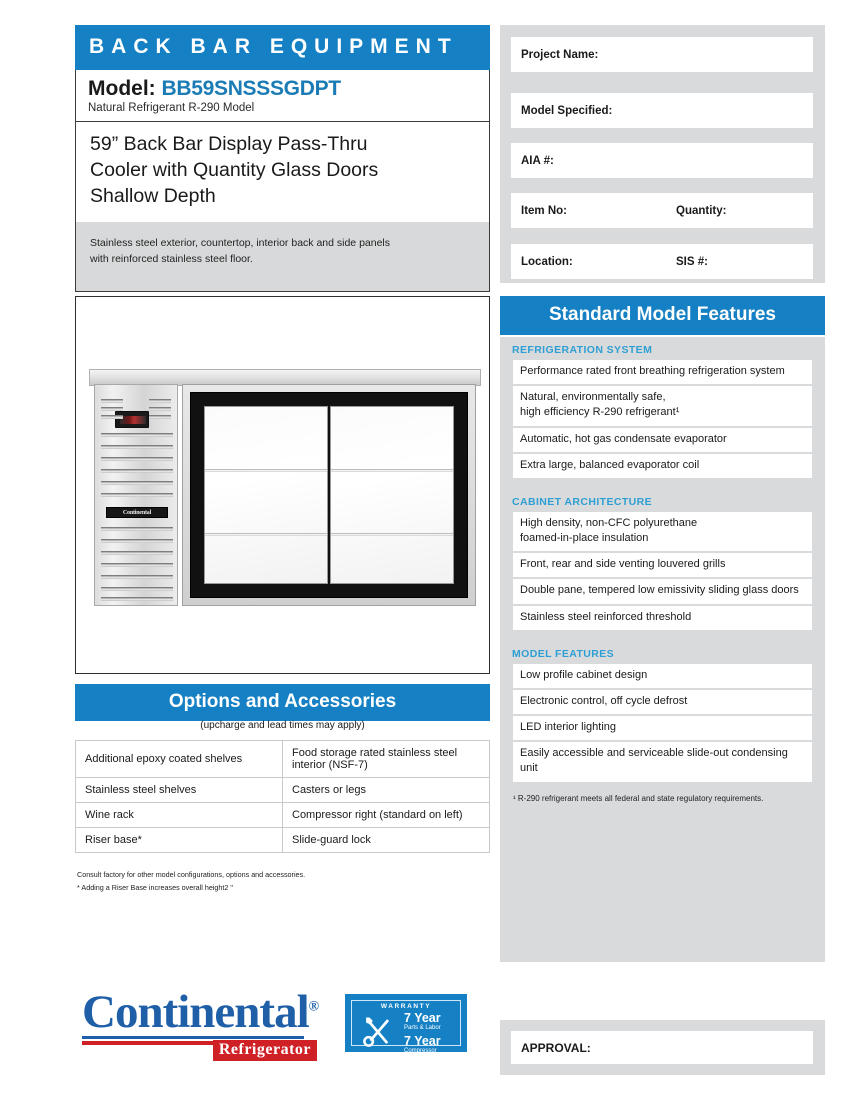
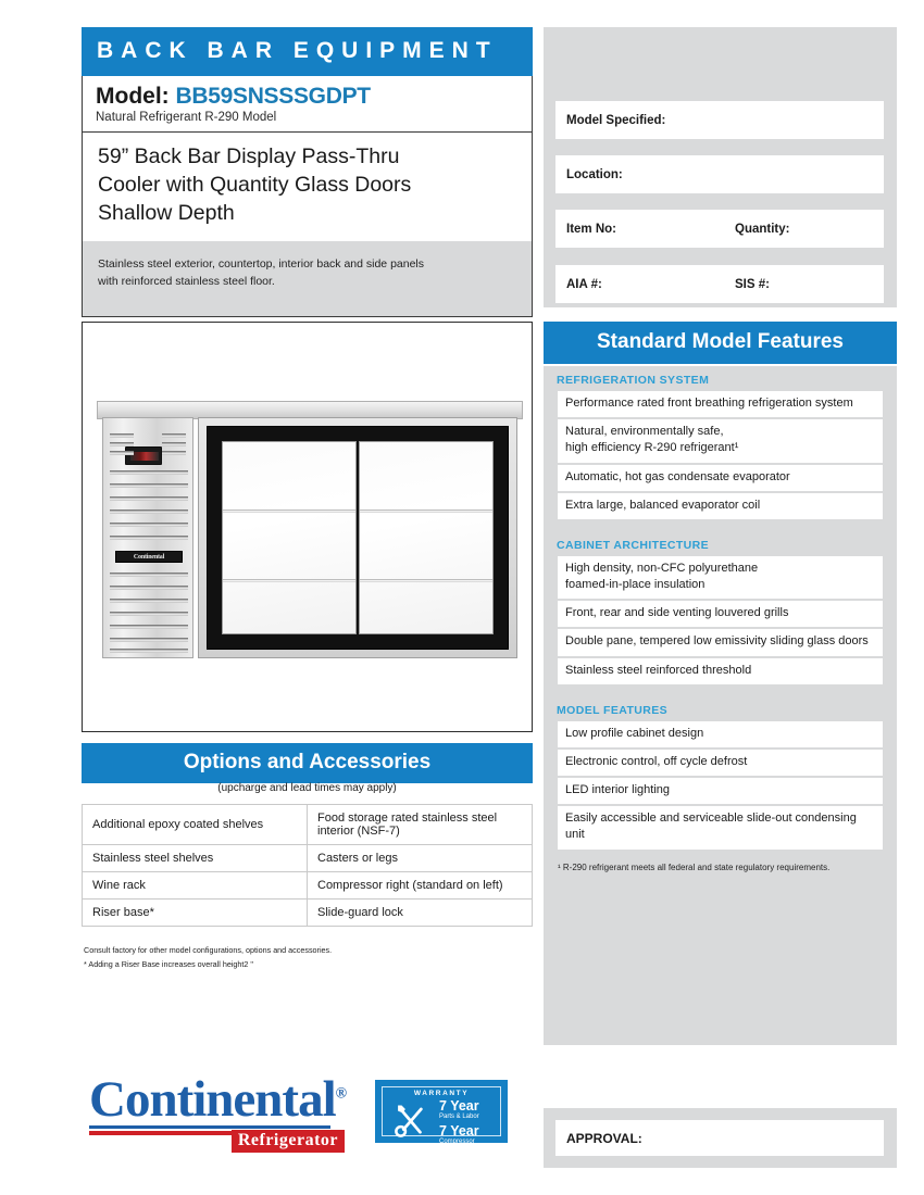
  BACK BAR EQUIPMENT
  Model: BB59SNSSSGDPT
  Natural Refrigerant R-290 Model
  59” Back Bar Display Pass-Thru
  Cooler with Quantity Glass Doors
  Shallow Depth
  Stainless steel exterior, countertop, interior back and side panels
  with reinforced stainless steel floor.
  Options and Accessories
  (upcharge and lead times may apply)
  Additional epoxy coated shelves	Food storage rated stainless steel interior (NSF-7)
  Stainless steel shelves	Casters or legs
  Wine rack	Compressor right (standard on left)
  Riser base*	Slide-guard lock
  Consult factory for other model configurations, options and accessories.
  * Adding a Riser Base increases overall height2 "
  Continental®
  Refrigerator
  7 Year
  7 Year
- Project Name:
  Model Specified:
- AIA #:
+ Location:
  Item No:
  Quantity:
- Location:
+ AIA #:
  SIS #:
  Standard Model Features
  REFRIGERATION SYSTEM
  Performance rated front breathing refrigeration system
  Natural, environmentally safe,
  high efficiency R-290 refrigerant¹
  Automatic, hot gas condensate evaporator
  Extra large, balanced evaporator coil
  CABINET ARCHITECTURE
  High density, non-CFC polyurethane
  foamed-in-place insulation
  Front, rear and side venting louvered grills
  Double pane, tempered low emissivity sliding glass doors
  Stainless steel reinforced threshold
  MODEL FEATURES
  Low profile cabinet design
  Electronic control, off cycle defrost
  LED interior lighting
  Easily accessible and serviceable slide-out condensing unit
  ¹ R-290 refrigerant meets all federal and state regulatory requirements.
  APPROVAL:
